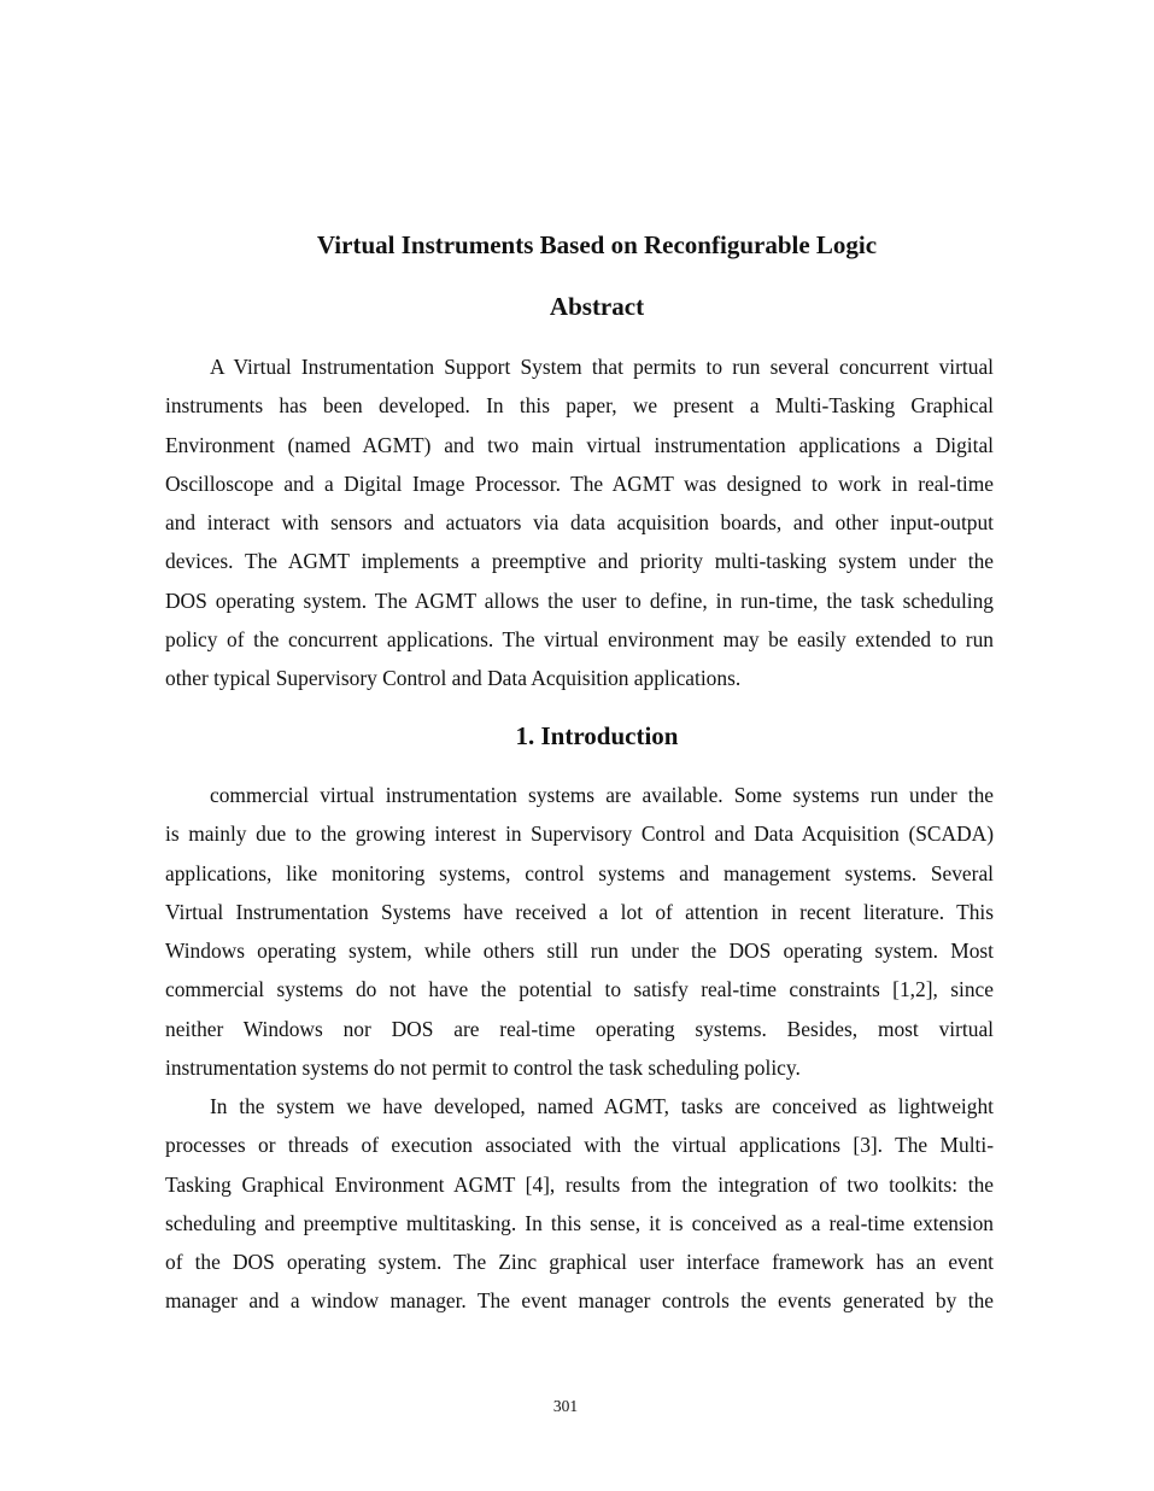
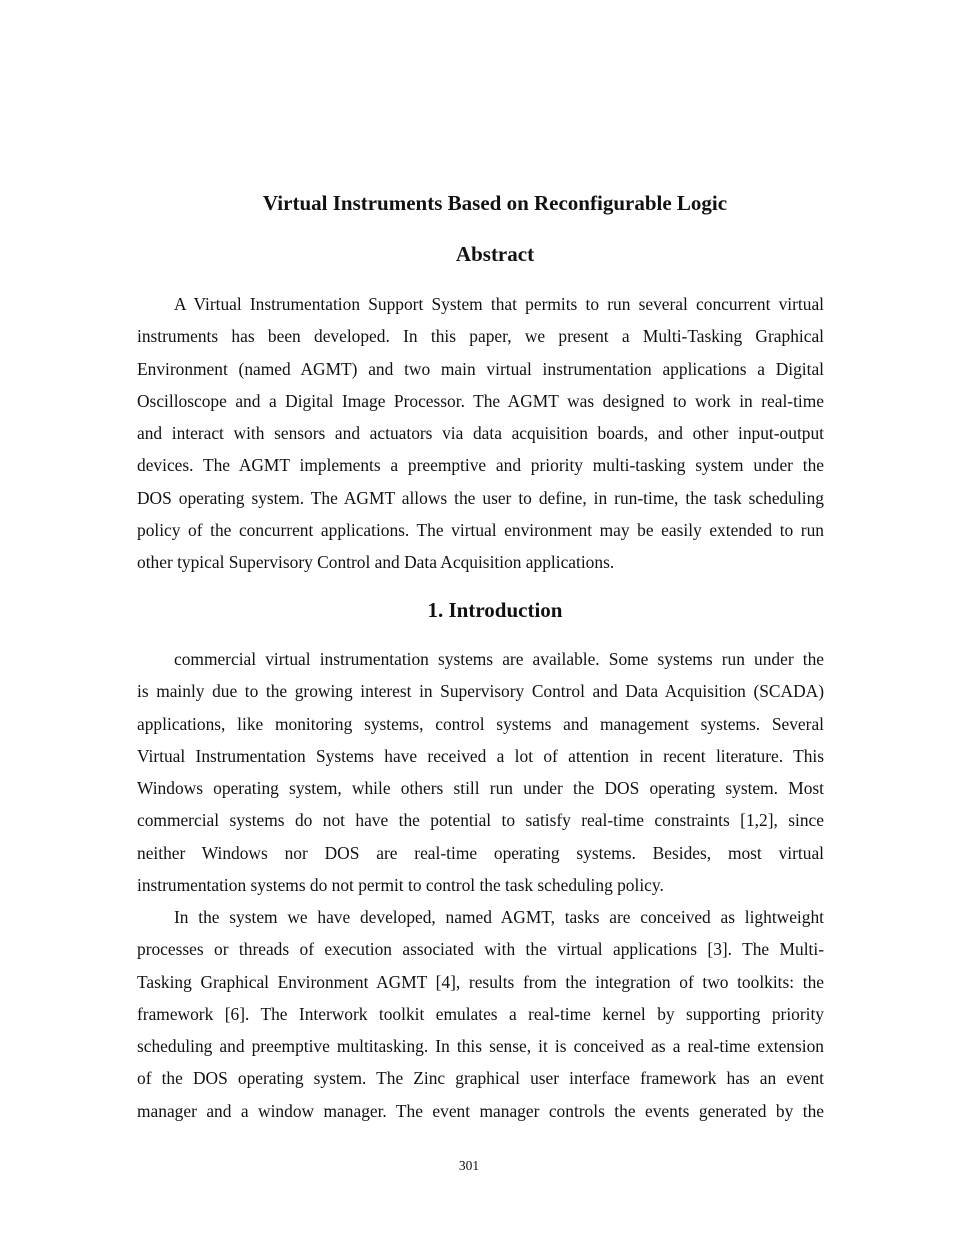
  Virtual Instruments Based on Reconfigurable Logic
  Abstract
  A Virtual Instrumentation Support System that permits to run several concurrent virtual
  instruments has been developed. In this paper, we present a Multi-Tasking Graphical
  Environment (named AGMT) and two main virtual instrumentation applications a Digital
  Oscilloscope and a Digital Image Processor. The AGMT was designed to work in real-time
  and interact with sensors and actuators via data acquisition boards, and other input-output
  devices. The AGMT implements a preemptive and priority multi-tasking system under the
  DOS operating system. The AGMT allows the user to define, in run-time, the task scheduling
  policy of the concurrent applications. The virtual environment may be easily extended to run
  other typical Supervisory Control and Data Acquisition applications.
  1. Introduction
  commercial virtual instrumentation systems are available. Some systems run under the
  is mainly due to the growing interest in Supervisory Control and Data Acquisition (SCADA)
  applications, like monitoring systems, control systems and management systems. Several
  Virtual Instrumentation Systems have received a lot of attention in recent literature. This
  Windows operating system, while others still run under the DOS operating system. Most
  commercial systems do not have the potential to satisfy real-time constraints [1,2], since
  neither Windows nor DOS are real-time operating systems. Besides, most virtual
  instrumentation systems do not permit to control the task scheduling policy.
  In the system we have developed, named AGMT, tasks are conceived as lightweight
  processes or threads of execution associated with the virtual applications [3]. The Multi-
  Tasking Graphical Environment AGMT [4], results from the integration of two toolkits: the
+ framework [6]. The Interwork toolkit emulates a real-time kernel by supporting priority
  scheduling and preemptive multitasking. In this sense, it is conceived as a real-time extension
  of the DOS operating system. The Zinc graphical user interface framework has an event
  manager and a window manager. The event manager controls the events generated by the
  301
